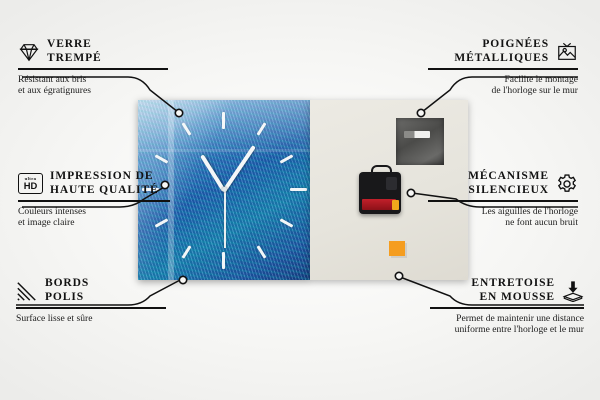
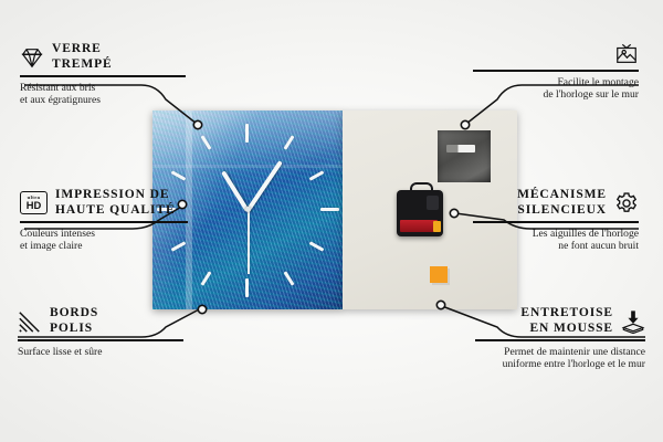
  VERRE
  TREMPÉ
  Résistant aux bris
  et aux égratignures
  HD
  IMPRESSION DE
  HAUTE QUALITÉ
  Couleurs intenses
  et image claire
  BORDS
  POLIS
  Surface lisse et sûre
- POIGNÉES
- MÉTALLIQUES
  Facilite le montage
  de l'horloge sur le mur
  MÉCANISME
  SILENCIEUX
  Les aiguilles de l'horloge
  ne font aucun bruit
  ENTRETOISE
  EN MOUSSE
  Permet de maintenir une distance
  uniforme entre l'horloge et le mur
